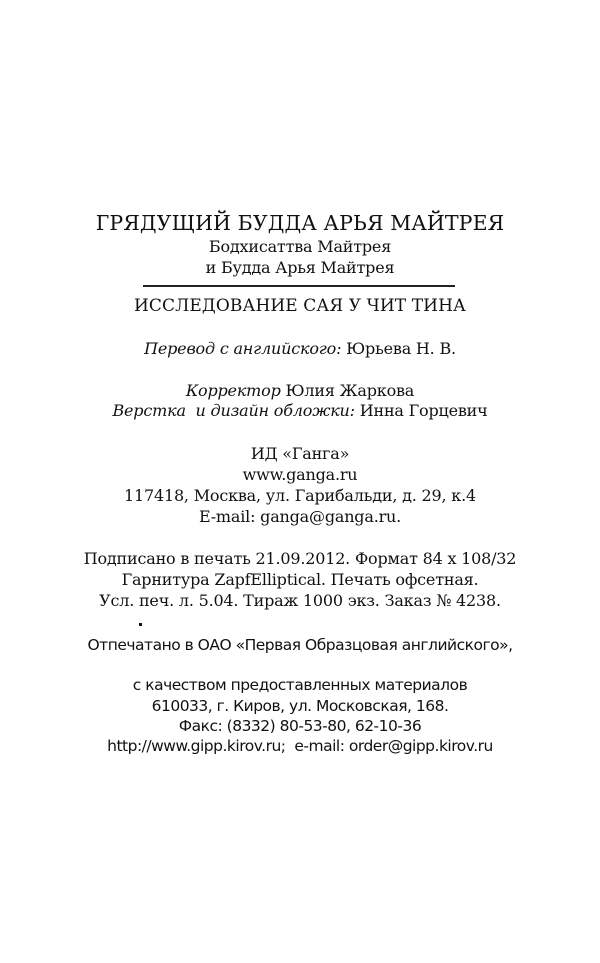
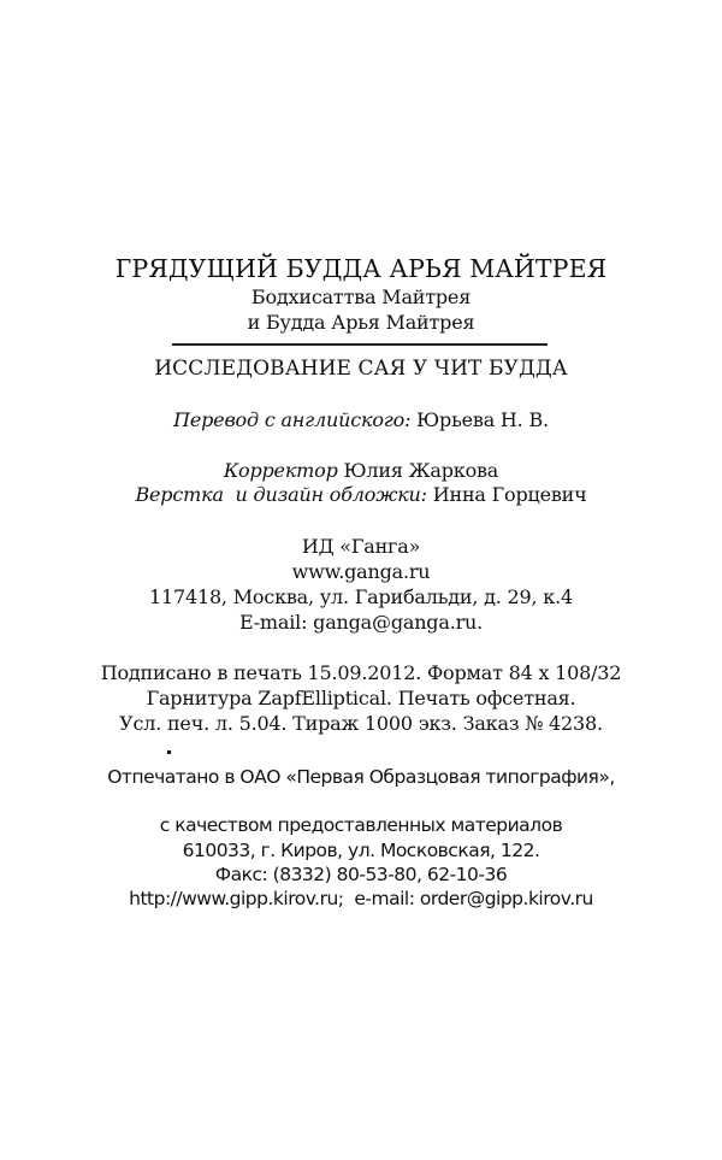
  ГРЯДУЩИЙ БУДДА АРЬЯ МАЙТРЕЯ
  Бодхисаттва Майтрея
  и Будда Арья Майтрея
- ИССЛЕДОВАНИЕ САЯ У ЧИТ ТИНА
+ ИССЛЕДОВАНИЕ САЯ У ЧИТ БУДДА
  Перевод с английского: Юрьева Н. В.
  Корректор Юлия Жаркова
  Верстка и дизайн обложки: Инна Горцевич
  ИД «Ганга»
  www.ganga.ru
  117418, Москва, ул. Гарибальди, д. 29, к.4
  E-mail: ganga@ganga.ru.
- Подписано в печать 21.09.2012. Формат 84 x 108/32
+ Подписано в печать 15.09.2012. Формат 84 x 108/32
  Гарнитура ZapfElliptical. Печать офсетная.
  Усл. печ. л. 5.04. Тираж 1000 экз. Заказ № 4238.
- Отпечатано в ОАО «Первая Образцовая английского»,
+ Отпечатано в ОАО «Первая Образцовая типография»,
  с качеством предоставленных материалов
- 610033, г. Киров, ул. Московская, 168.
+ 610033, г. Киров, ул. Московская, 122.
  Факс: (8332) 80-53-80, 62-10-36
  http://www.gipp.kirov.ru; e-mail: order@gipp.kirov.ru
